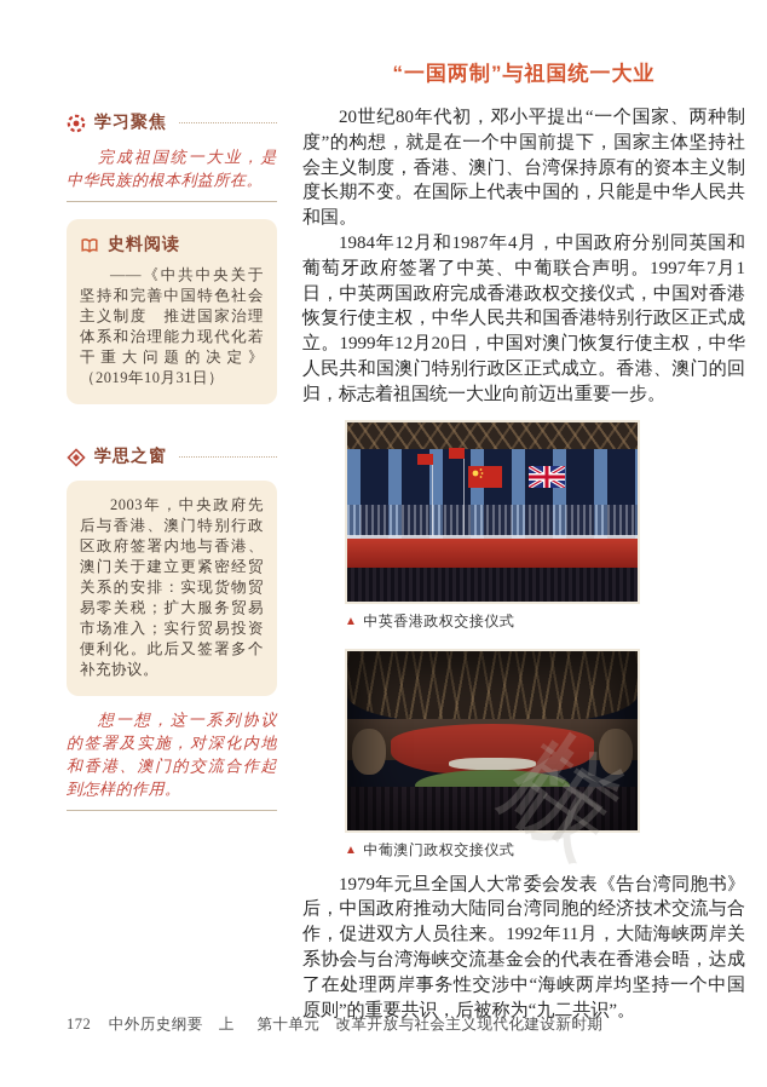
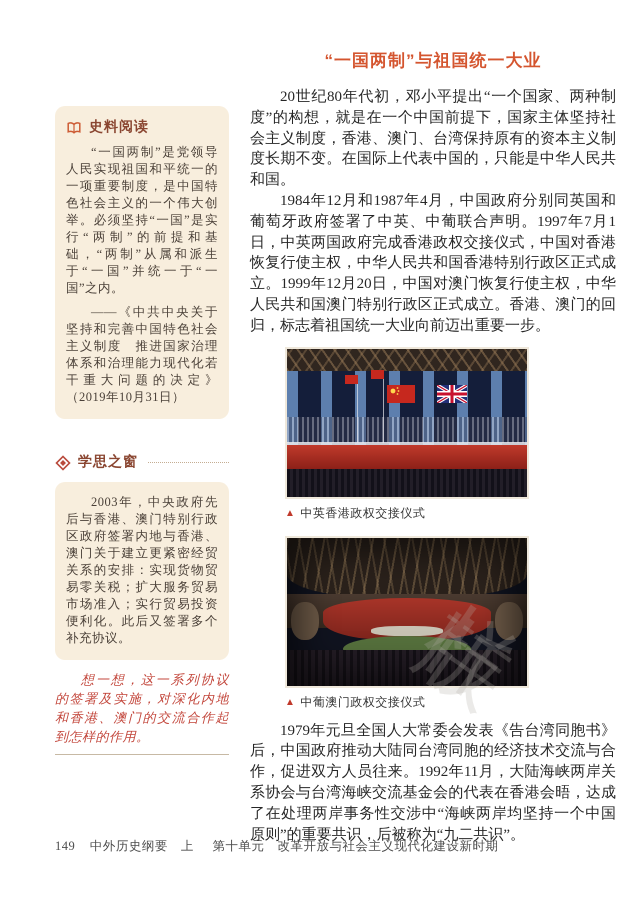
- 学习聚焦
- 完成祖国统一大业，是中华民族的根本利益所在。
  史料阅读
+ “一国两制”是党领导人民实现祖国和平统一的一项重要制度，是中国特色社会主义的一个伟大创举。必须坚持“一国”是实行“两制”的前提和基础，“两制”从属和派生于“一国”并统一于“一国”之内。
  ——《中共中央关于坚持和完善中国特色社会主义制度 推进国家治理体系和治理能力现代化若干重大问题的决定》（2019年10月31日）
  学思之窗
  2003年，中央政府先后与香港、澳门特别行政区政府签署内地与香港、澳门关于建立更紧密经贸关系的安排：实现货物贸易零关税；扩大服务贸易市场准入；实行贸易投资便利化。此后又签署多个补充协议。
  想一想，这一系列协议的签署及实施，对深化内地和香港、澳门的交流合作起到怎样的作用。
  “一国两制”与祖国统一大业
  20世纪80年代初，邓小平提出“一个国家、两种制度”的构想，就是在一个中国前提下，国家主体坚持社会主义制度，香港、澳门、台湾保持原有的资本主义制度长期不变。在国际上代表中国的，只能是中华人民共和国。
  1984年12月和1987年4月，中国政府分别同英国和葡萄牙政府签署了中英、中葡联合声明。1997年7月1日，中英两国政府完成香港政权交接仪式，中国对香港恢复行使主权，中华人民共和国香港特别行政区正式成立。1999年12月20日，中国对澳门恢复行使主权，中华人民共和国澳门特别行政区正式成立。香港、澳门的回归，标志着祖国统一大业向前迈出重要一步。
  ▲ 中英香港政权交接仪式
  ▲ 中葡澳门政权交接仪式
  1979年元旦全国人大常委会发表《告台湾同胞书》后，中国政府推动大陆同台湾同胞的经济技术交流与合作，促进双方人员往来。1992年11月，大陆海峡两岸关系协会与台湾海峡交流基金会的代表在香港会晤，达成了在处理两岸事务性交涉中“海峡两岸均坚持一个中国原则”的重要共识，后被称为“九二共识”。
- 172 中外历史纲要 上 第十单元 改革开放与社会主义现代化建设新时期
+ 149 中外历史纲要 上 第十单元 改革开放与社会主义现代化建设新时期
